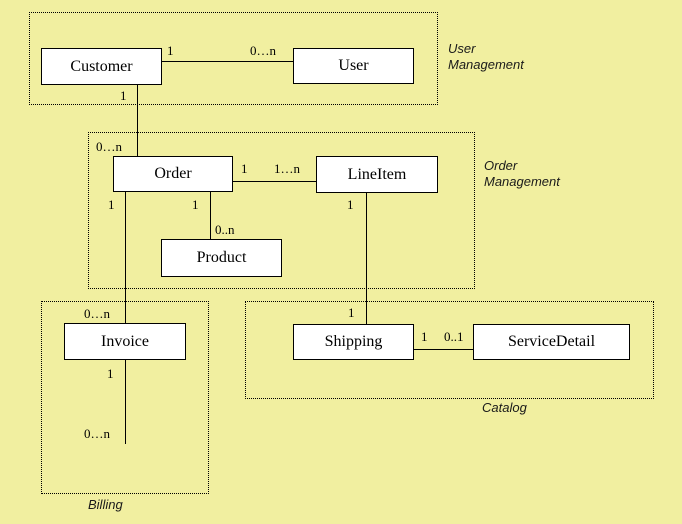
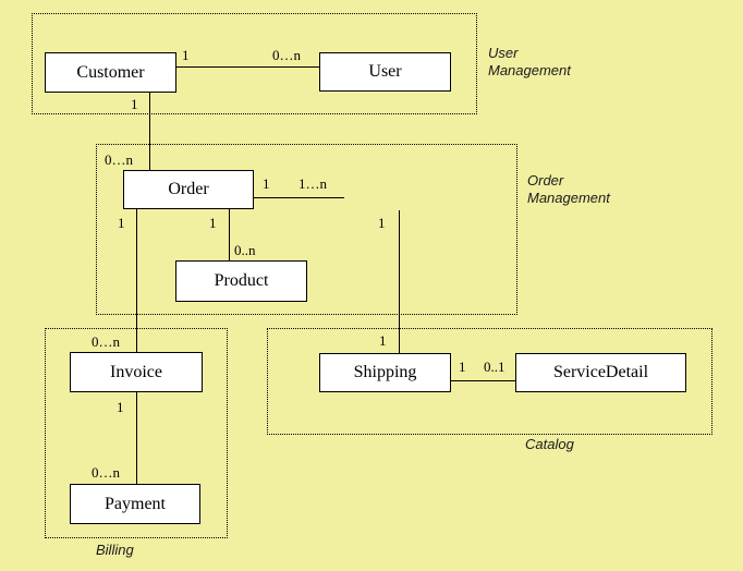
  User
  Management
  Order
  Management
  Billing
  Catalog
  1
  0…n
  1
  0…n
  1
  1…n
  1
  0..n
  1
  0…n
  1
  0…n
  1
  1
  1
  0..1
  Customer
  User
  Order
- LineItem
  Product
  Invoice
+ Payment
  Shipping
  ServiceDetail
